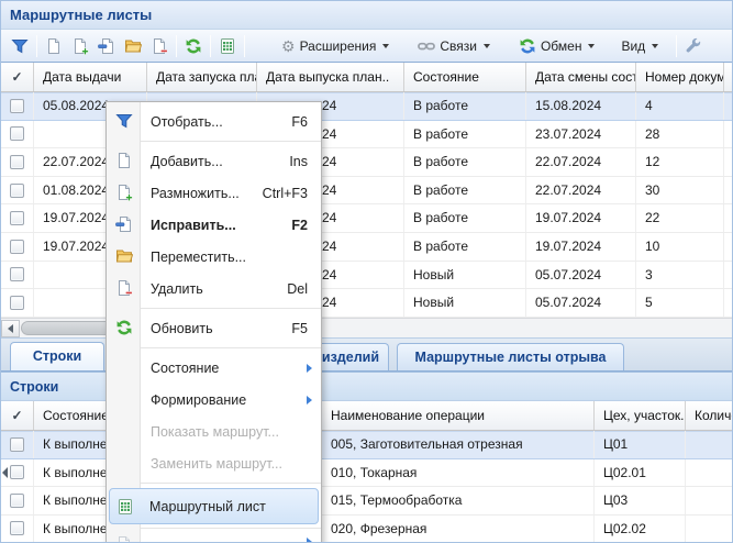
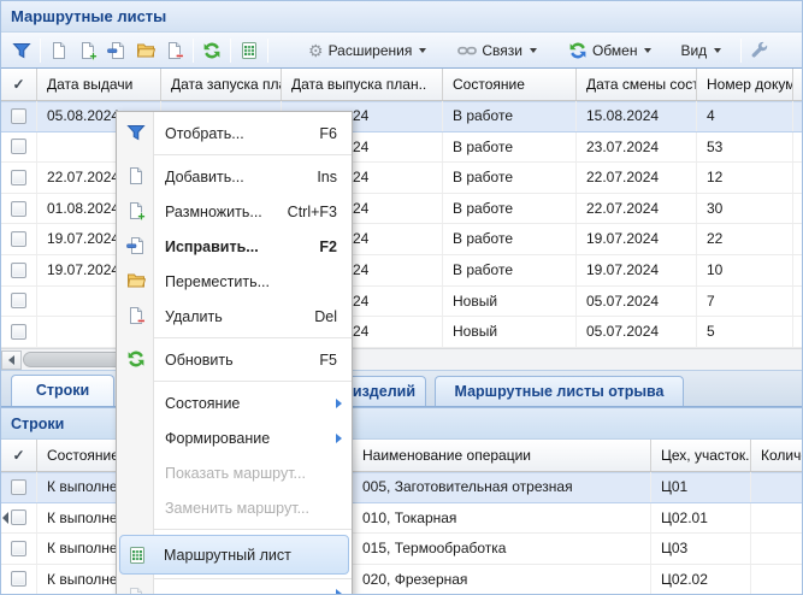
  Маршрутные листы
  ⚙
  Расширения
  Связи
  Обмен
  Вид
  ✓
  Дата выдачи
  Дата выпуска план..
  Состояние
  Дата смены сост
  Номер докум
  05.08.202
  24
  В работе
  15.08.2024
  4
  24
  В работе
  23.07.2024
- 28
+ 53
  22.07.202
  24
  В работе
  22.07.2024
  12
  01.08.202
  24
  В работе
  22.07.2024
  30
  19.07.202
  24
  В работе
  19.07.2024
  22
  19.07.202
  24
  В работе
  19.07.2024
  10
  24
  Новый
  05.07.2024
- 3
+ 7
  24
  Новый
  05.07.2024
  5
  Строки
  изделий
  Маршрутные листы отрыва
  Строки
  ✓
  Состояни
  Наименование операции
  Цех, участок.
  К выполне
  005, Заготовительная отрезная
  Ц01
  К выполне
  010, Токарная
  Ц02.01
  К выполне
  015, Термообработка
  Ц03
  К выполне
  020, Фрезерная
  Ц02.02
  Отобрать...
  F6
  Добавить...
  Ins
  Размножить...
  Ctrl+F3
  Исправить...
  F2
  Переместить...
  Удалить
  Del
  Обновить
  F5
  Состояние
  Формирование
  Показать маршрут...
  Заменить маршрут...
  Маршрутный лист
